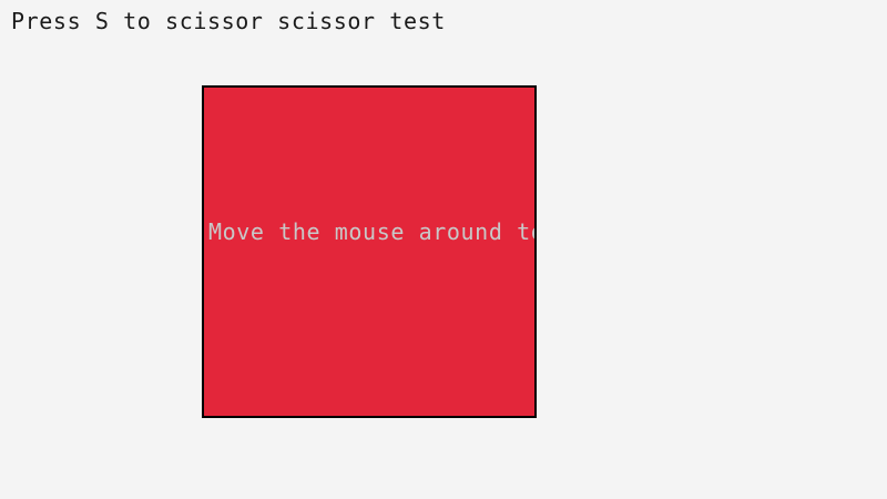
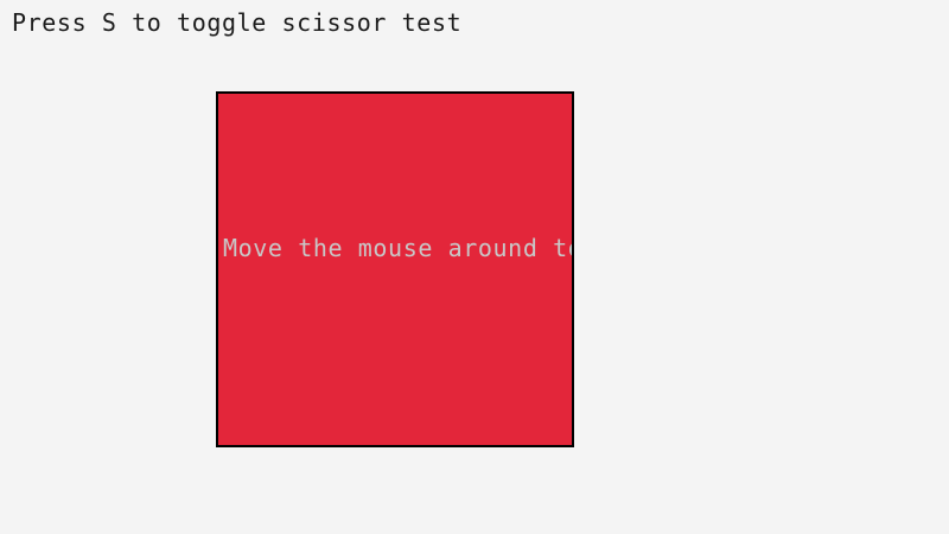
- Press S to scissor scissor test
+ Press S to toggle scissor test
  Move the mouse around t
